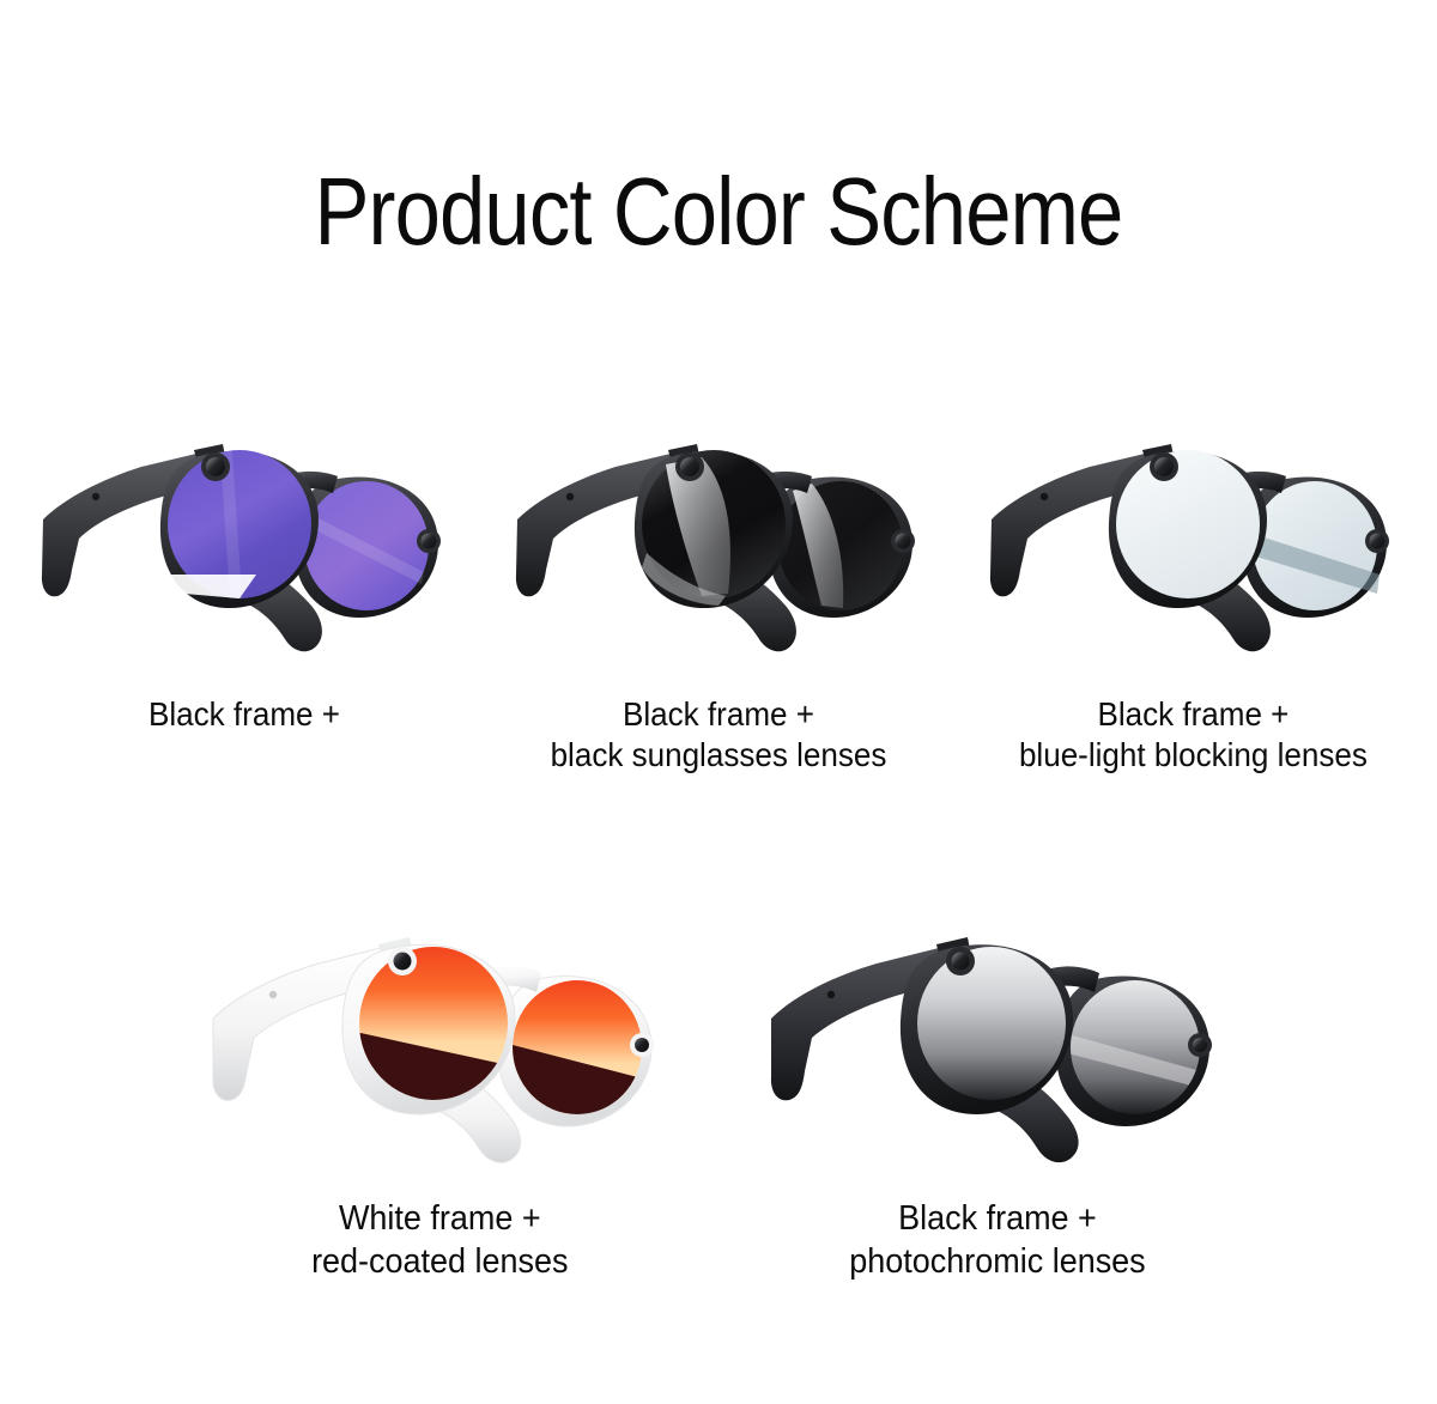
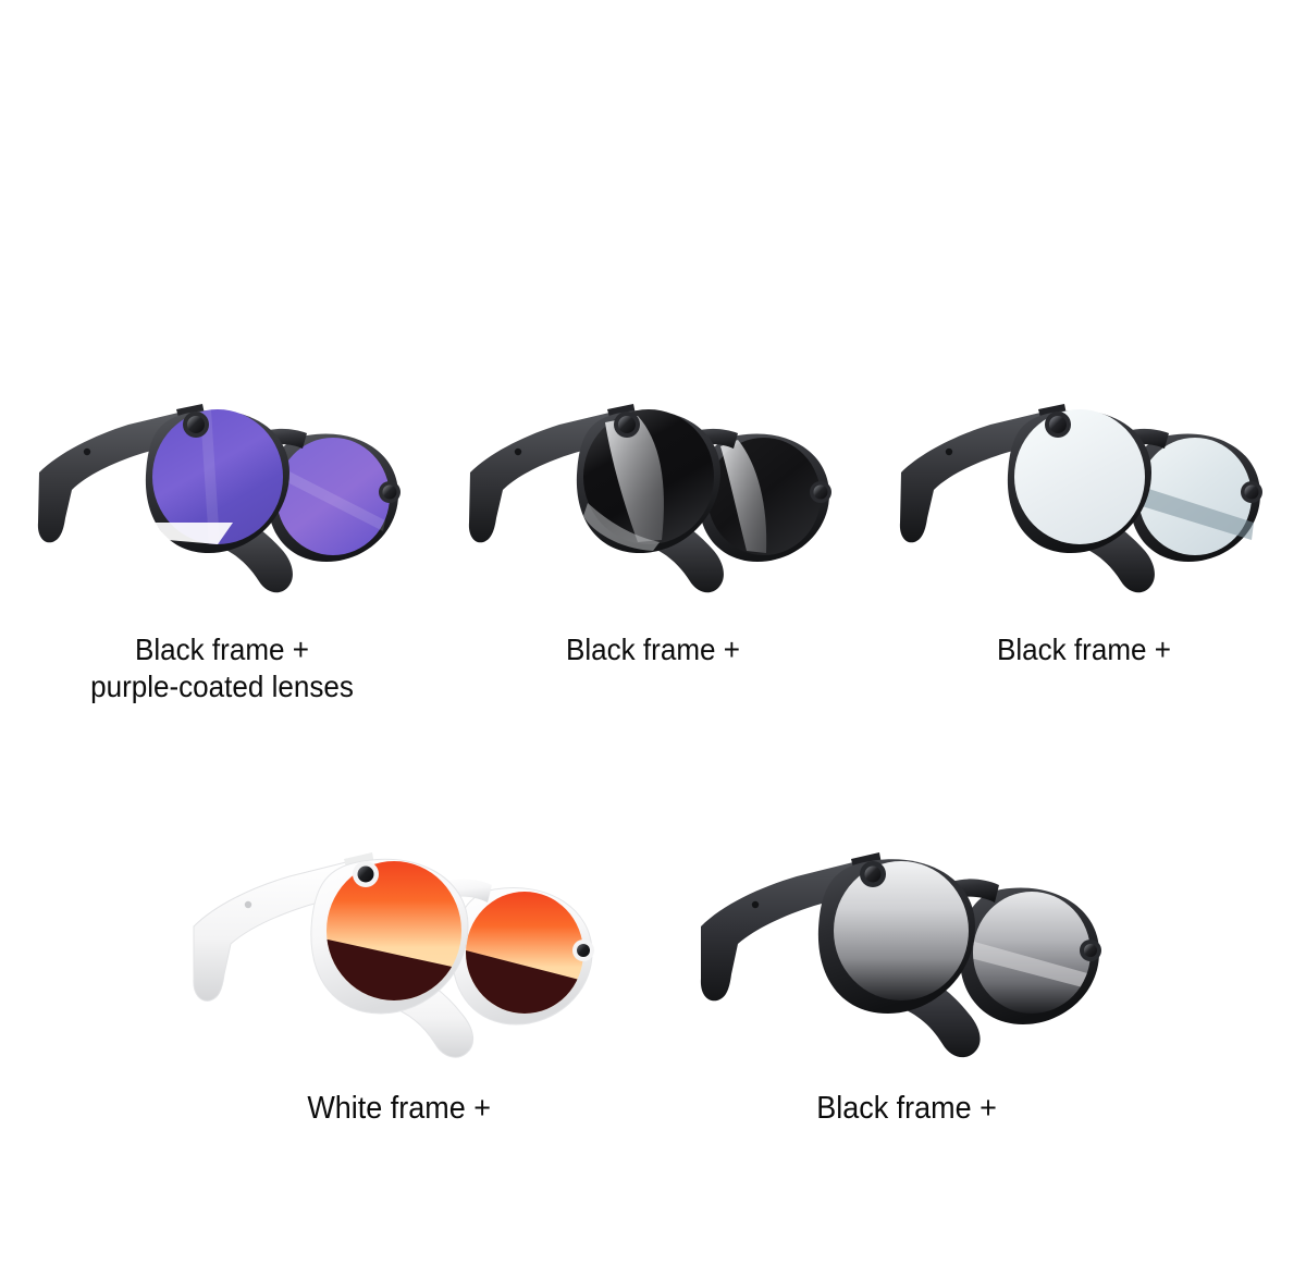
- Product Color Scheme
  Black frame +
+ purple-coated lenses
  Black frame +
- black sunglasses lenses
  Black frame +
- blue-light blocking lenses
  White frame +
- red-coated lenses
  Black frame +
- photochromic lenses
